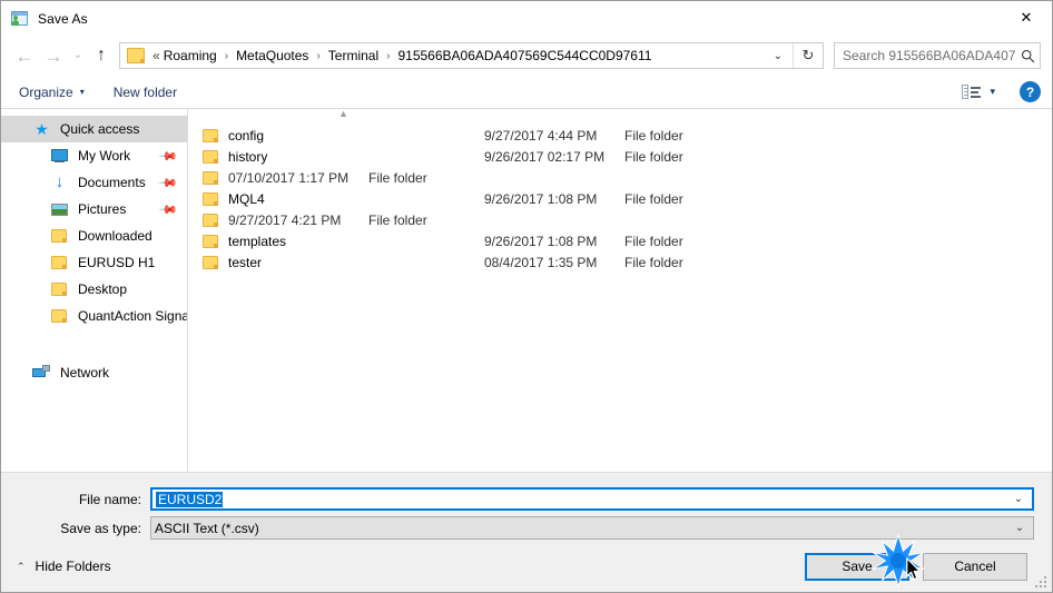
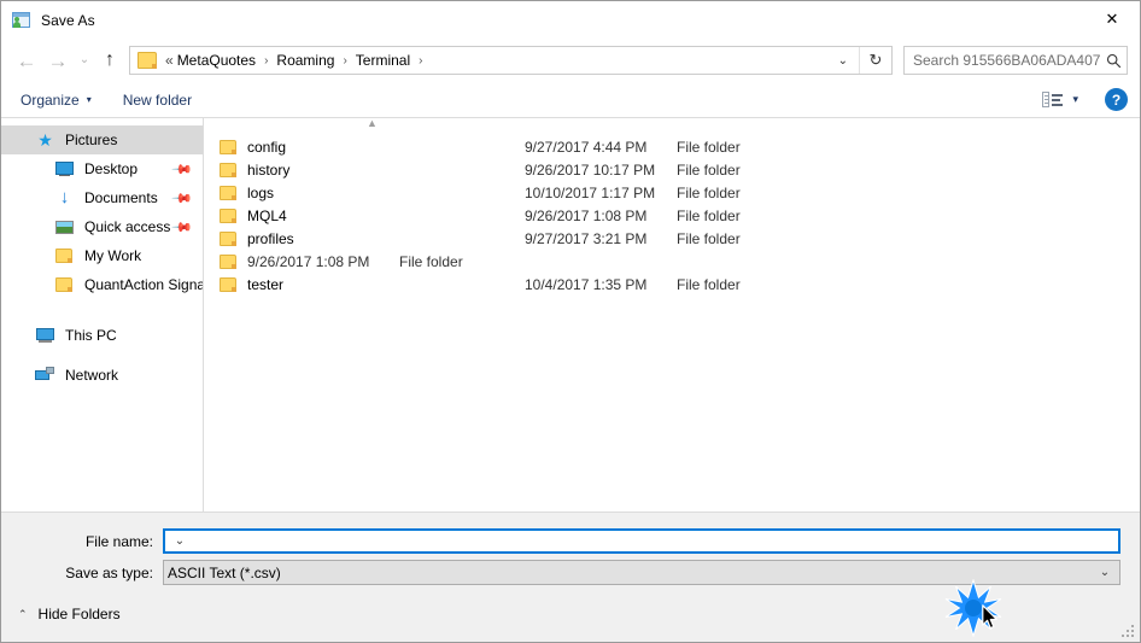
  Save As
  ✕
  ←
  →
  ⌄
  ↑
  «
- Roaming
+ MetaQuotes
  ›
- MetaQuotes
+ Roaming
  ›
  Terminal
  ›
- 915566BA06ADA407569C544CC0D97611
  ⌄
  ↻
  Search 915566BA06ADA407
  Organize
  ▾
  New folder
  ▾
  ?
  ★
- Quick access
+ Pictures
- My Work
+ Desktop
  ↓
  Documents
- Pictures
+ Quick access
- Downloaded
- EURUSD H1
- Desktop
+ My Work
  QuantAction Signa
+ This PC
  Network
  ▲
  config
  9/27/2017 4:44 PM
  File folder
  history
- 9/26/2017 02:17 PM
+ 9/26/2017 10:17 PM
  File folder
+ logs
- 07/10/2017 1:17 PM
+ 10/10/2017 1:17 PM
  File folder
  MQL4
  9/26/2017 1:08 PM
  File folder
+ profiles
- 9/27/2017 4:21 PM
+ 9/27/2017 3:21 PM
  File folder
- templates
  9/26/2017 1:08 PM
  File folder
  tester
- 08/4/2017 1:35 PM
+ 10/4/2017 1:35 PM
  File folder
  File name:
- EURUSD2
  ⌄
  Save as type:
  ASCII Text (*.csv)
  ⌄
  ⌃
  Hide Folders
- Save
- Cancel
